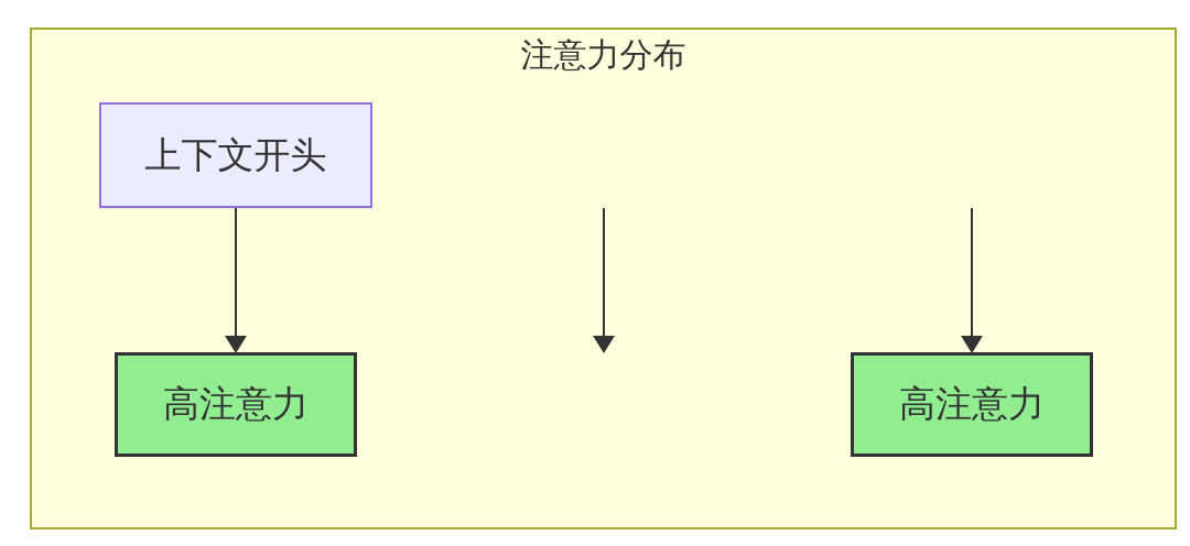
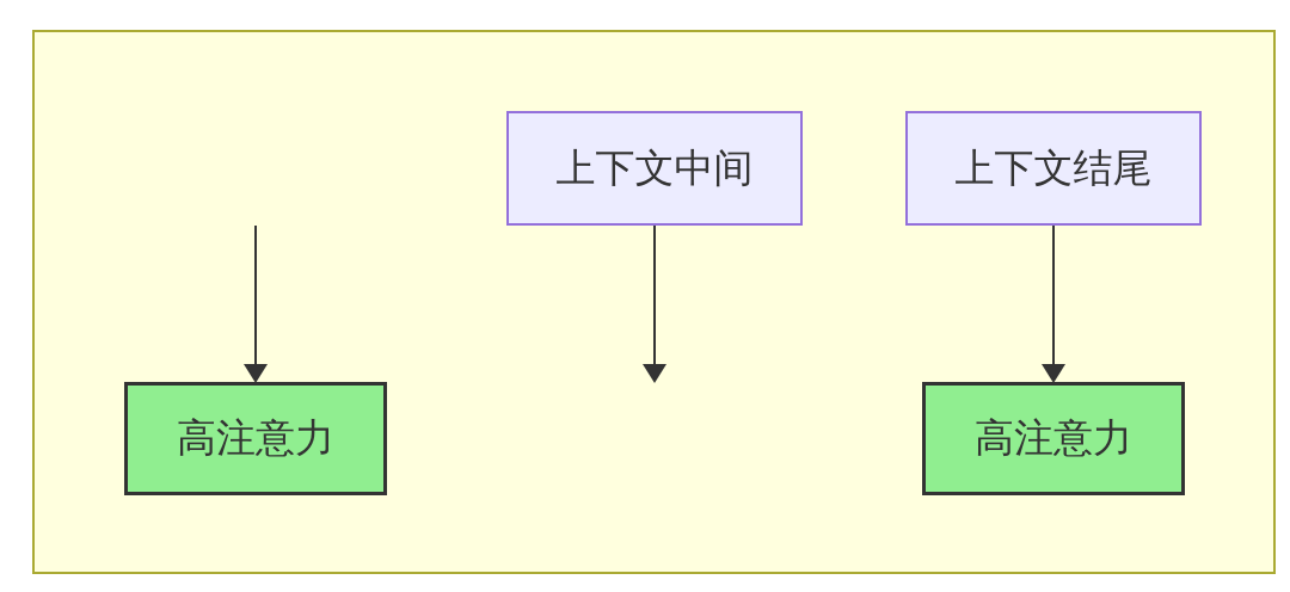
- 注意力分布
- 上下文开头
  高注意力
+ 上下文中间
+ 上下文结尾
  高注意力
